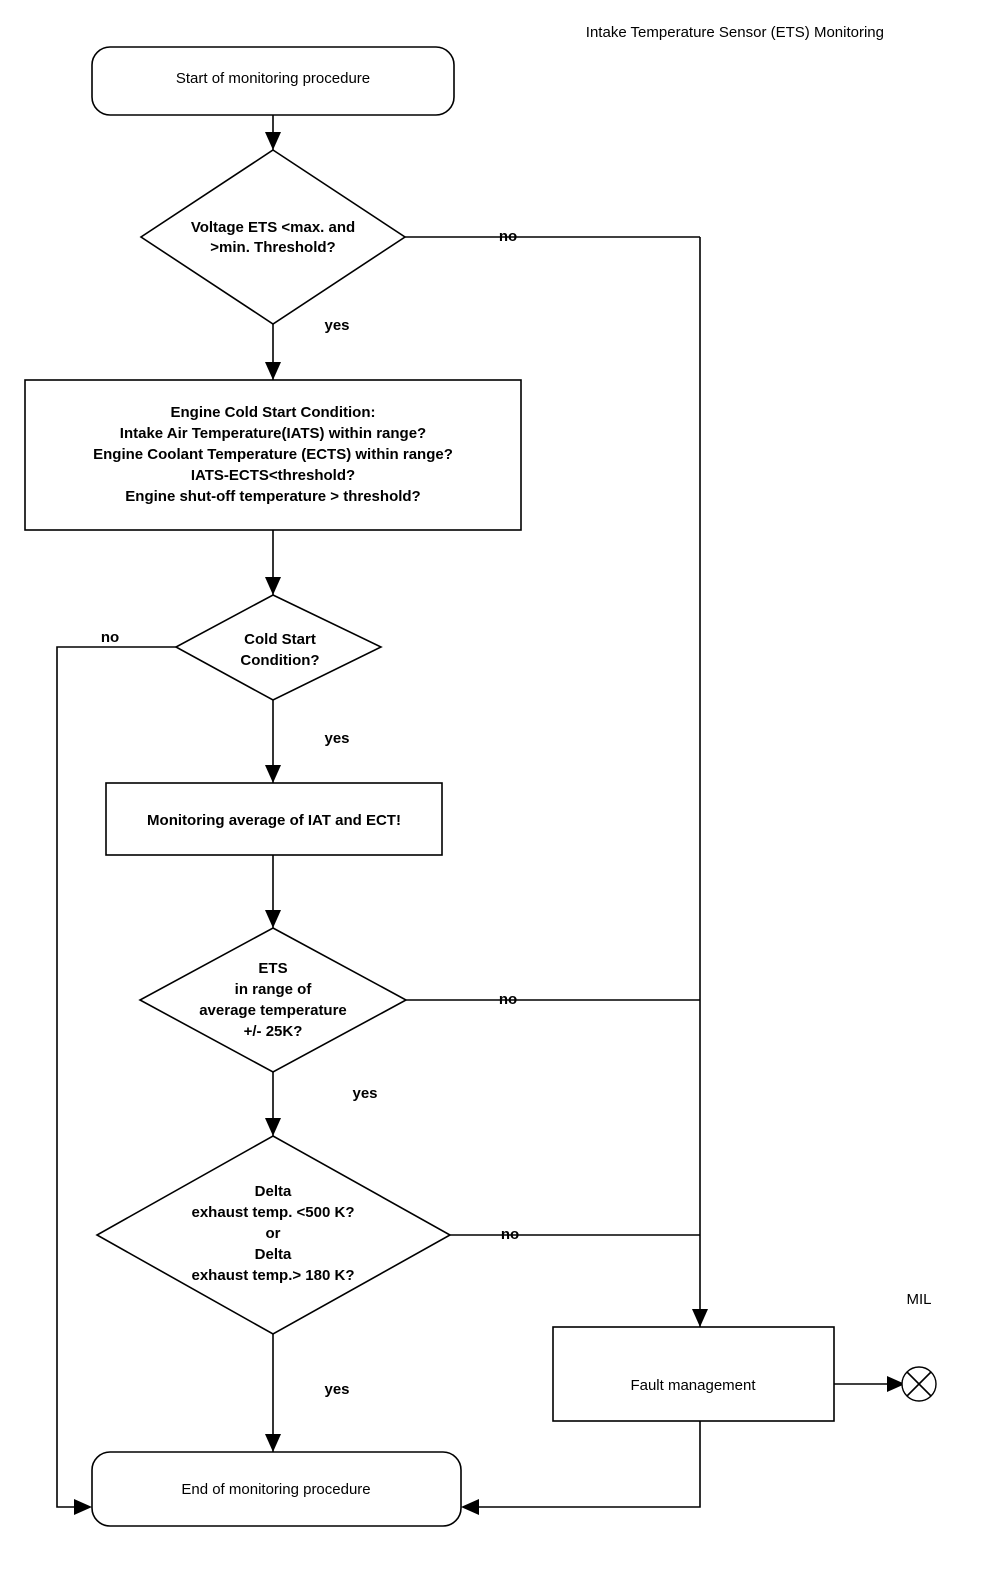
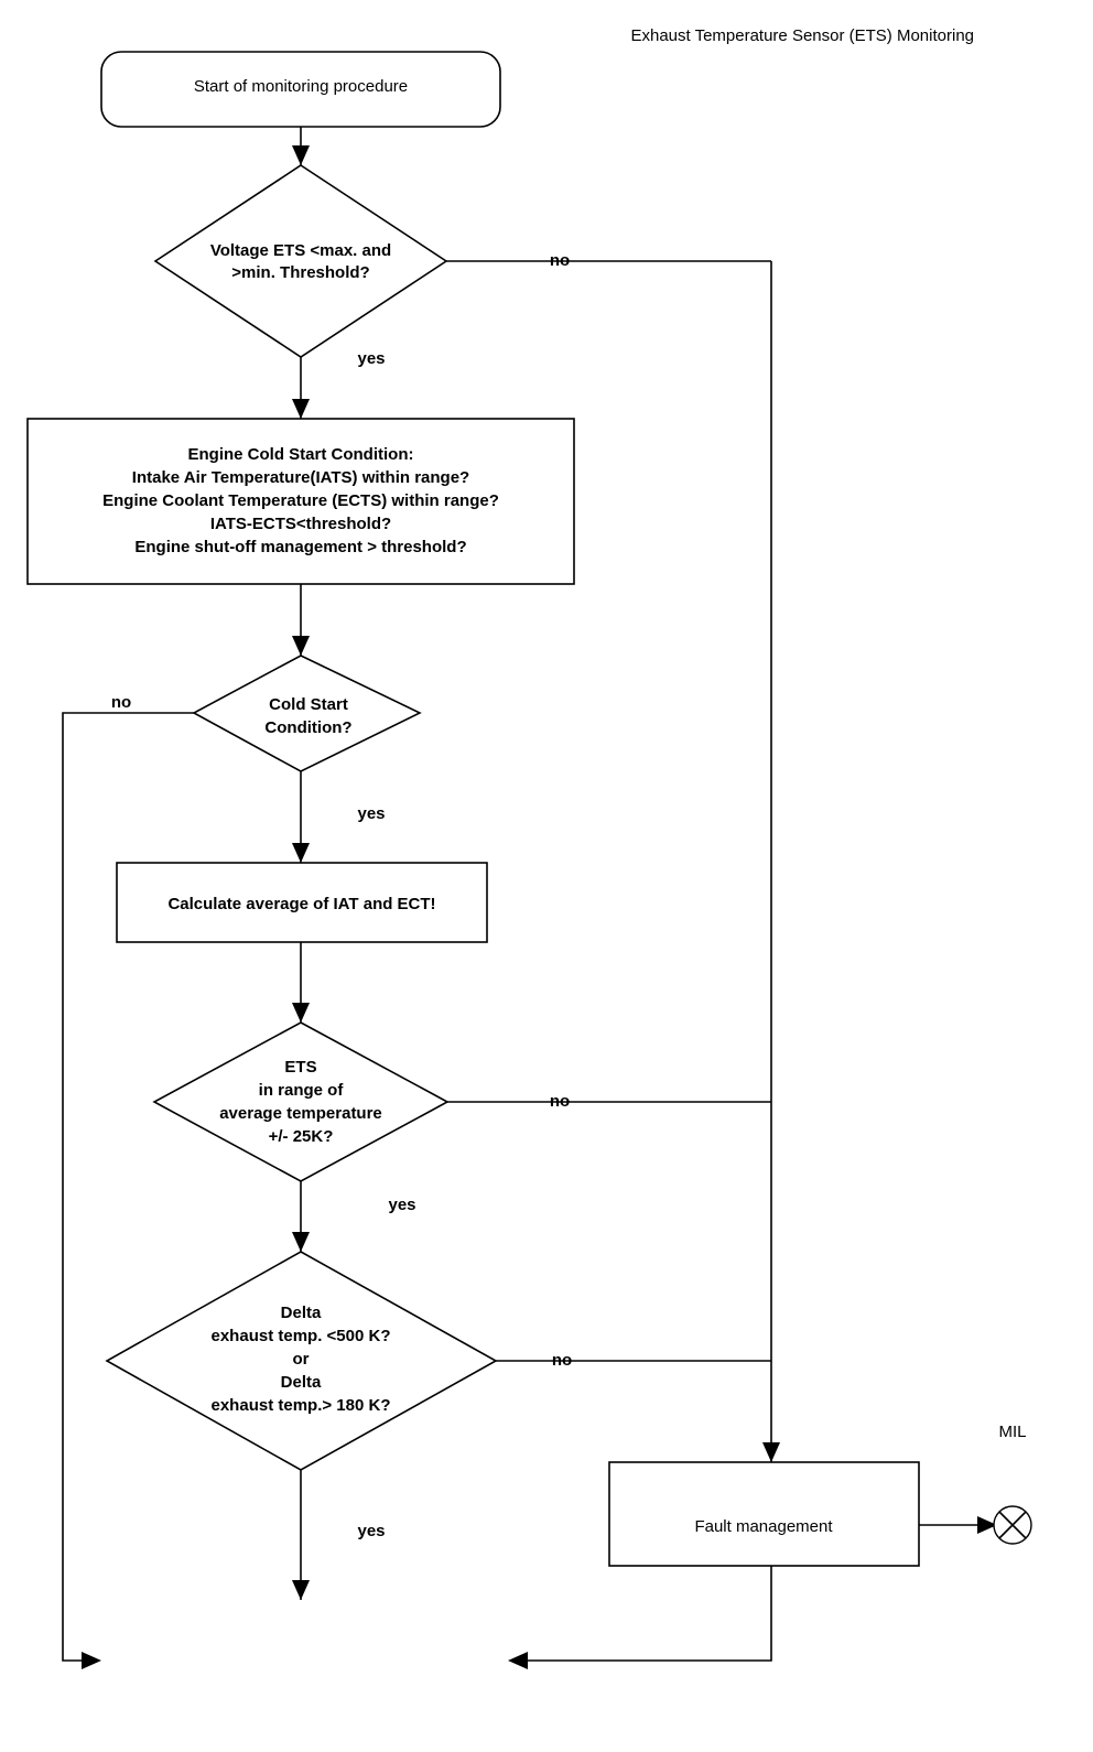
- Intake Temperature Sensor (ETS) Monitoring
+ Exhaust Temperature Sensor (ETS) Monitoring
  Start of monitoring procedure
  Voltage ETS <max. and
  >min. Threshold?
  no
  yes
  Engine Cold Start Condition:
  Intake Air Temperature(IATS) within range?
  Engine Coolant Temperature (ECTS) within range?
  IATS-ECTS<threshold?
- Engine shut-off temperature > threshold?
+ Engine shut-off management > threshold?
  Cold Start
  Condition?
  no
  yes
- Monitoring average of IAT and ECT!
+ Calculate average of IAT and ECT!
  ETS
  in range of
  average temperature
  +/- 25K?
  no
  yes
  Delta
  exhaust temp. <500 K?
  or
  Delta
  exhaust temp.> 180 K?
  no
  yes
  Fault management
  MIL
- End of monitoring procedure
